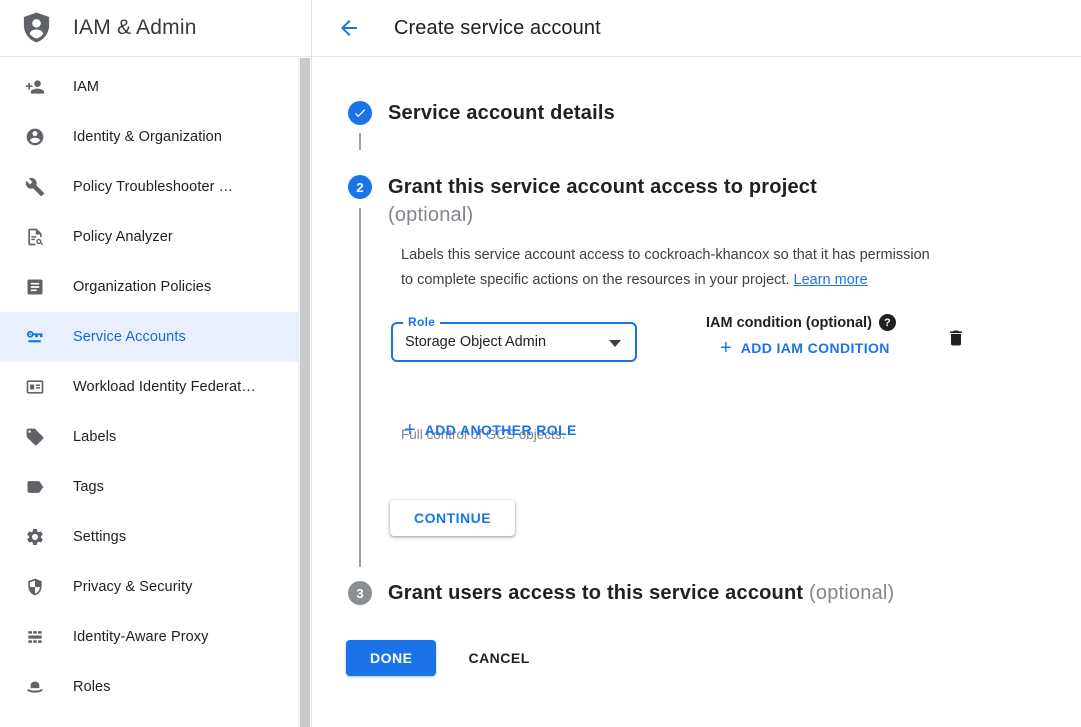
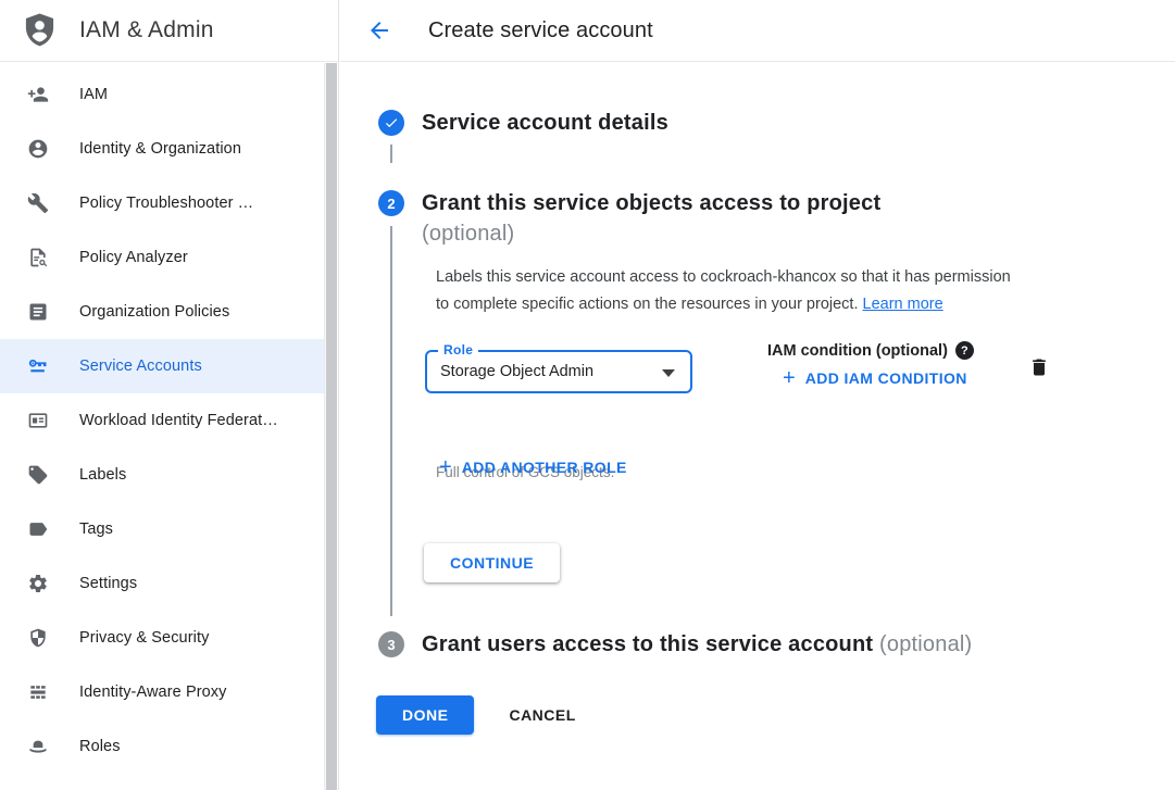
  IAM & Admin
  IAM
  Identity & Organization
  Policy Troubleshooter …
  Policy Analyzer
  Organization Policies
  Service Accounts
  Workload Identity Federat…
  Labels
  Tags
  Settings
  Privacy & Security
  Identity-Aware Proxy
  Roles
  Create service account
  Service account details
  2
- Grant this service account access to project
+ Grant this service objects access to project
  (optional)
  Labels this service account access to cockroach-khancox so that it has permission
  to complete specific actions on the resources in your project. Learn more
  Role
  Storage Object Admin
  Full control of GCS objects.
  IAM condition (optional)
  ?
  +
  ADD IAM CONDITION
  +
  ADD ANOTHER ROLE
  CONTINUE
  3
  Grant users access to this service account (optional)
  DONE
  CANCEL
